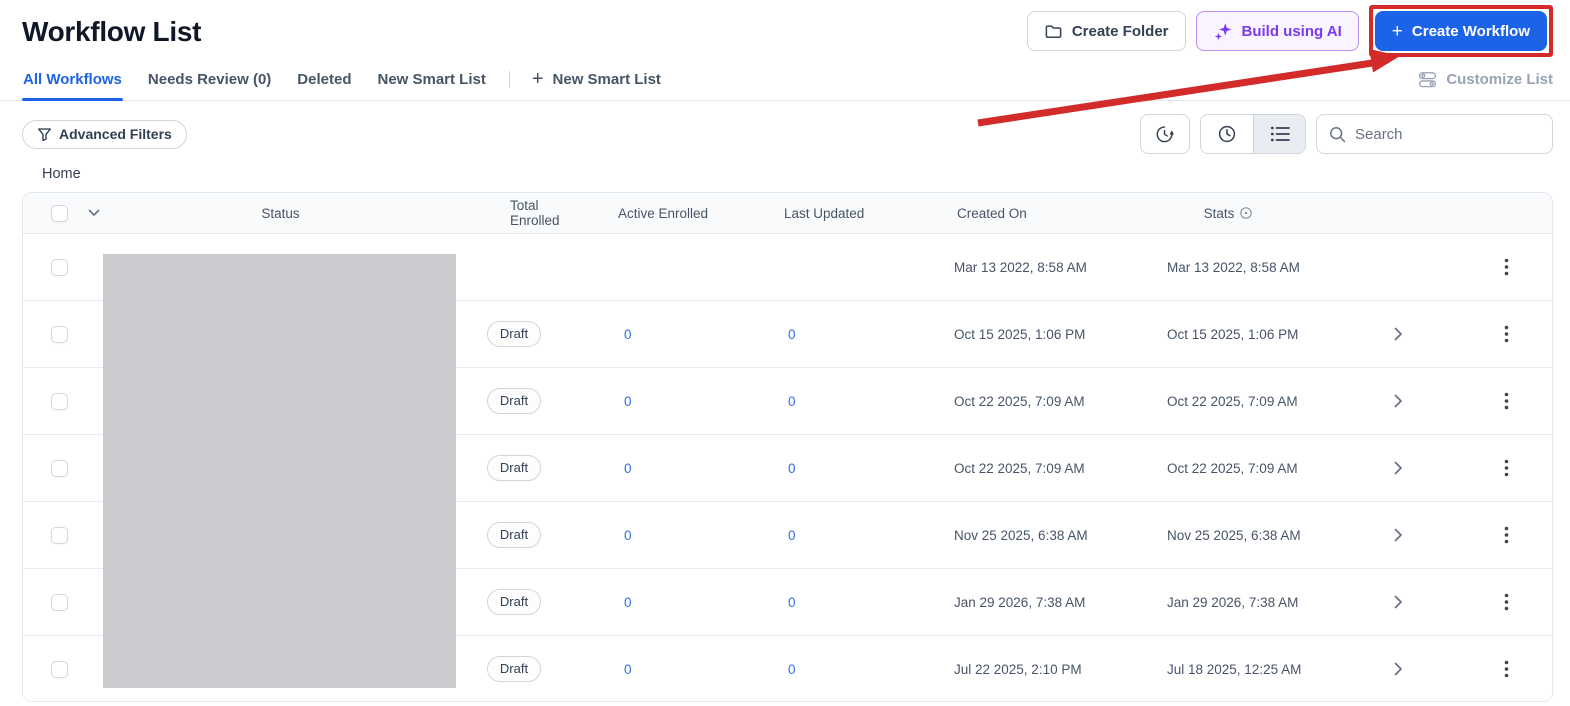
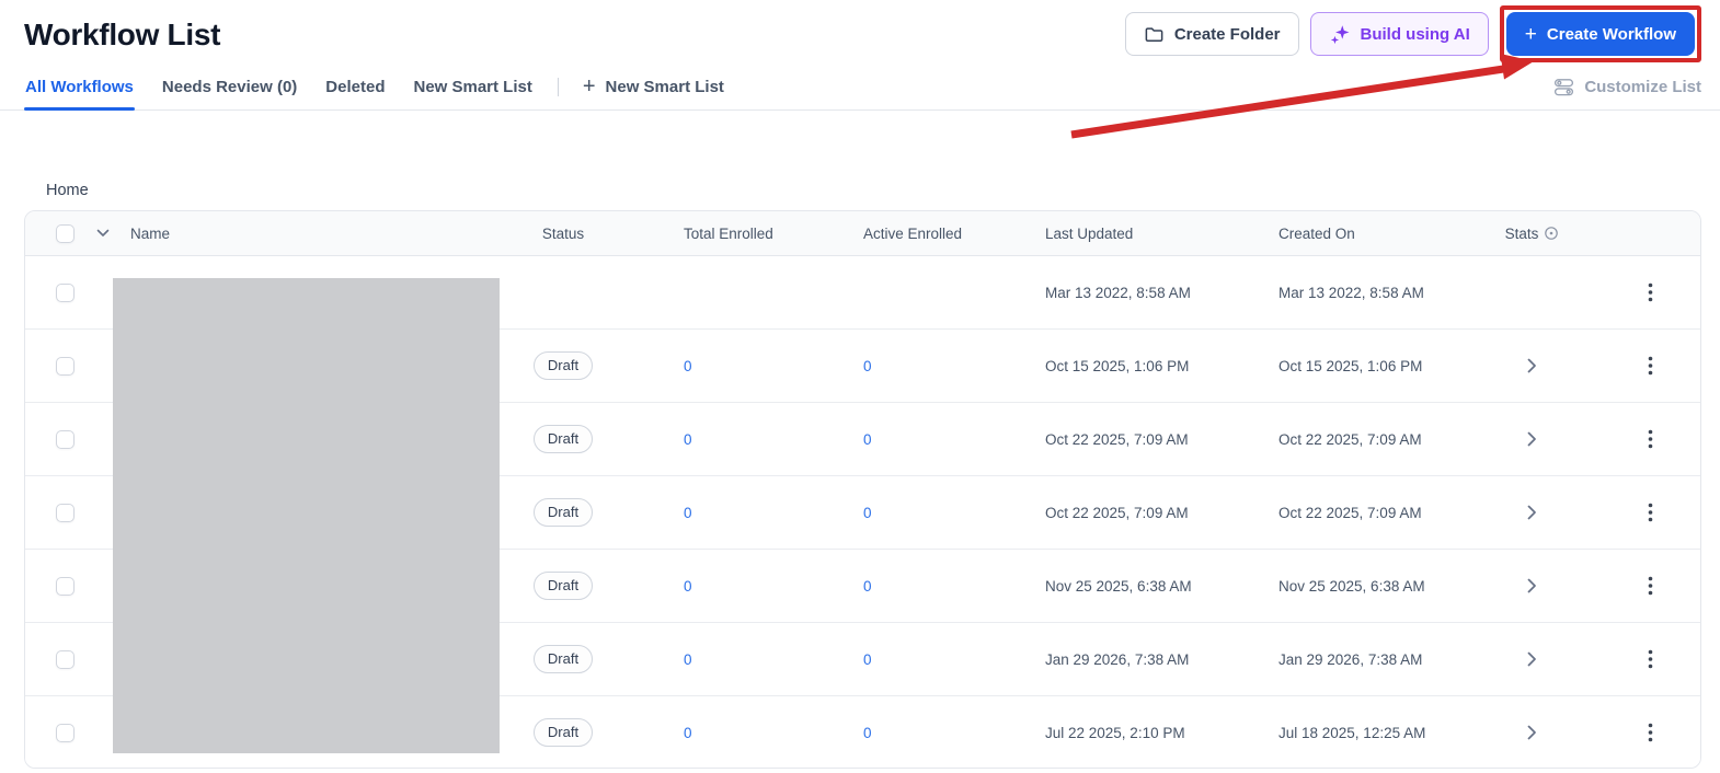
  Workflow List
  Create Folder
  Build using AI
  +
  Create Workflow
  All Workflows
  Needs Review (0)
  Deleted
  New Smart List
  +
  New Smart List
  Customize List
- Advanced Filters
- Search
  Home
+ Name
  Status
  Total Enrolled
  Active Enrolled
  Last Updated
  Created On
  Stats
  Mar 13 2022, 8:58 AM
  Mar 13 2022, 8:58 AM
  Draft
  0
  0
  Oct 15 2025, 1:06 PM
  Oct 15 2025, 1:06 PM
  Draft
  0
  0
  Oct 22 2025, 7:09 AM
  Oct 22 2025, 7:09 AM
  Draft
  0
  0
  Oct 22 2025, 7:09 AM
  Oct 22 2025, 7:09 AM
  Draft
  0
  0
  Nov 25 2025, 6:38 AM
  Nov 25 2025, 6:38 AM
  Draft
  0
  0
  Jan 29 2026, 7:38 AM
  Jan 29 2026, 7:38 AM
  Draft
  0
  0
  Jul 22 2025, 2:10 PM
  Jul 18 2025, 12:25 AM
